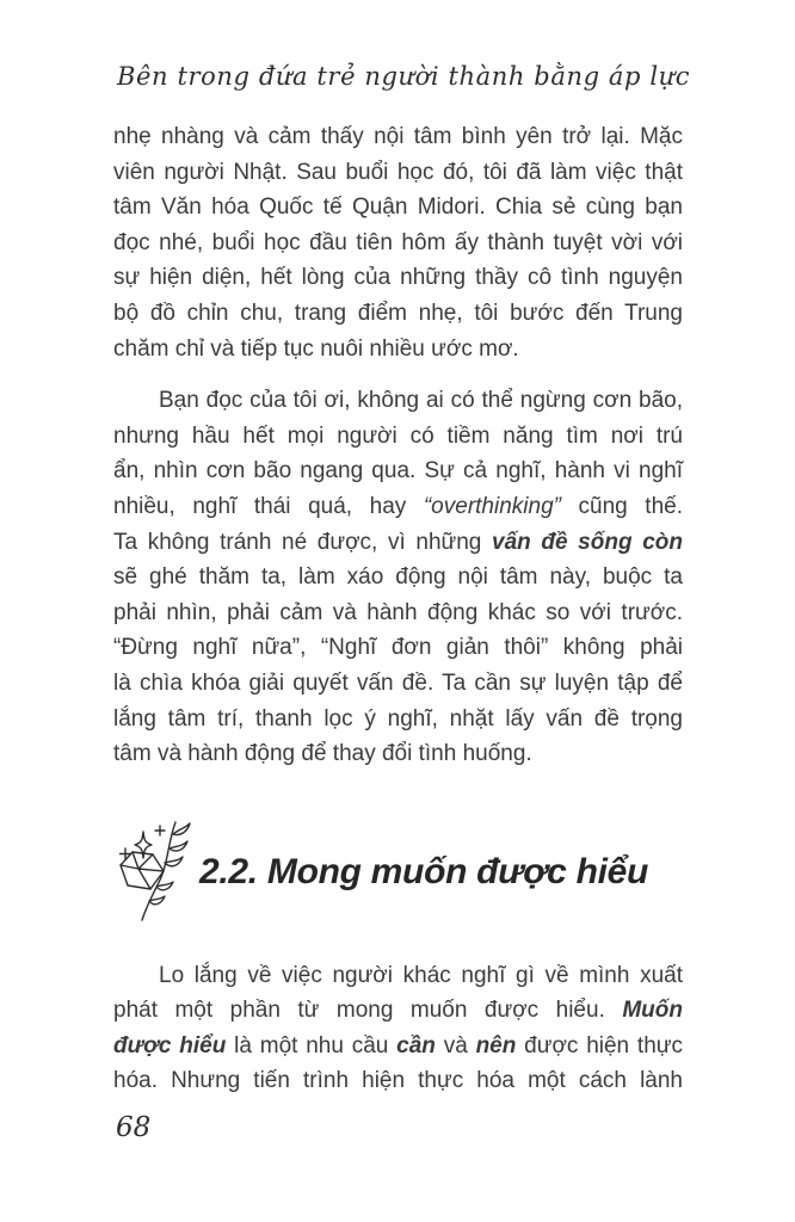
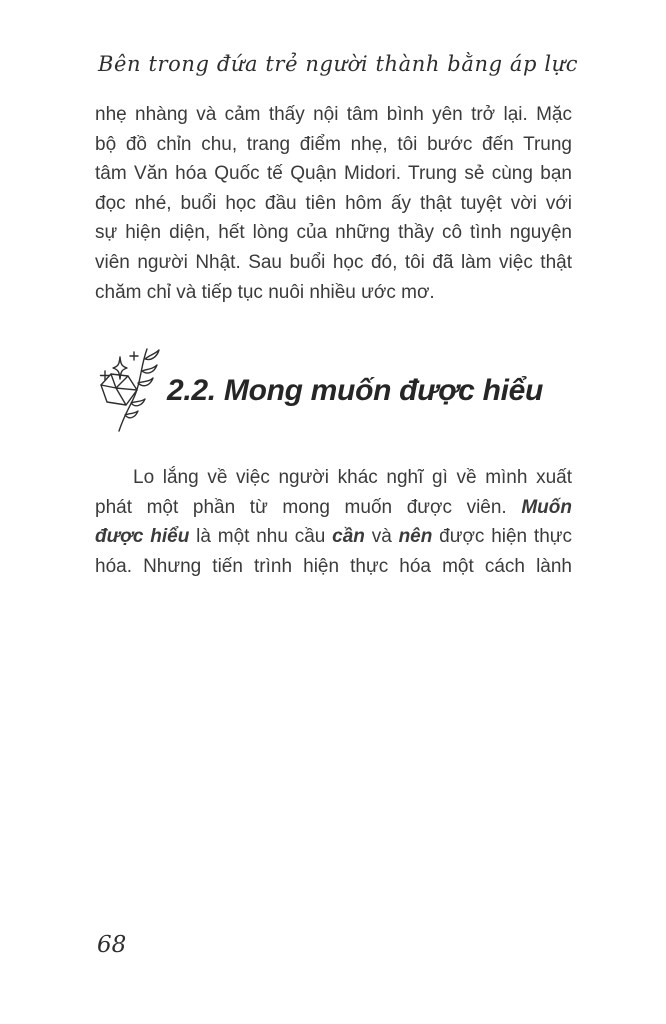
  Bên trong đứa trẻ người thành bằng áp lực
  nhẹ nhàng và cảm thấy nội tâm bình yên trở lại. Mặc
- viên người Nhật. Sau buổi học đó, tôi đã làm việc thật
+ bộ đồ chỉn chu, trang điểm nhẹ, tôi bước đến Trung
- tâm Văn hóa Quốc tế Quận Midori. Chia sẻ cùng bạn
+ tâm Văn hóa Quốc tế Quận Midori. Trung sẻ cùng bạn
- đọc nhé, buổi học đầu tiên hôm ấy thành tuyệt vời với
+ đọc nhé, buổi học đầu tiên hôm ấy thật tuyệt vời với
  sự hiện diện, hết lòng của những thầy cô tình nguyện
- bộ đồ chỉn chu, trang điểm nhẹ, tôi bước đến Trung
+ viên người Nhật. Sau buổi học đó, tôi đã làm việc thật
  chăm chỉ và tiếp tục nuôi nhiều ước mơ.
- Bạn đọc của tôi ơi, không ai có thể ngừng cơn bão,
- nhưng hầu hết mọi người có tiềm năng tìm nơi trú
- ẩn, nhìn cơn bão ngang qua. Sự cả nghĩ, hành vi nghĩ
- nhiều, nghĩ thái quá, hay “overthinking” cũng thế.
- Ta không tránh né được, vì những vấn đề sống còn
- sẽ ghé thăm ta, làm xáo động nội tâm này, buộc ta
- phải nhìn, phải cảm và hành động khác so với trước.
- “Đừng nghĩ nữa”, “Nghĩ đơn giản thôi” không phải
- là chìa khóa giải quyết vấn đề. Ta cần sự luyện tập để
- lắng tâm trí, thanh lọc ý nghĩ, nhặt lấy vấn đề trọng
- tâm và hành động để thay đổi tình huống.
  2.2. Mong muốn được hiểu
  Lo lắng về việc người khác nghĩ gì về mình xuất
- phát một phần từ mong muốn được hiểu. Muốn
+ phát một phần từ mong muốn được viên. Muốn
  được hiểu là một nhu cầu cần và nên được hiện thực
  hóa. Nhưng tiến trình hiện thực hóa một cách lành
  68
